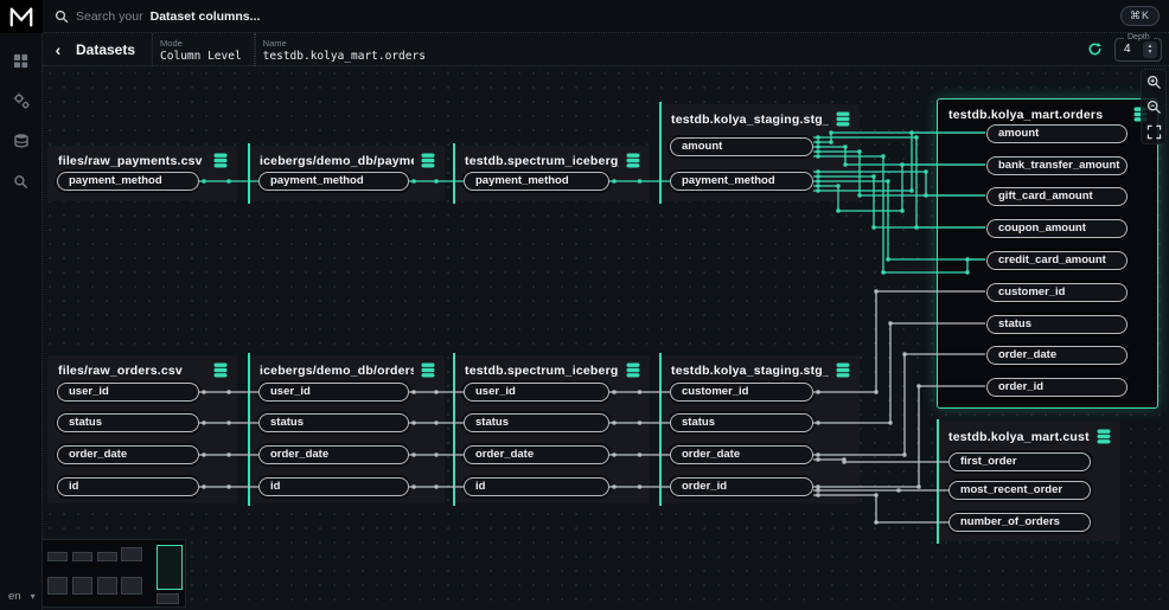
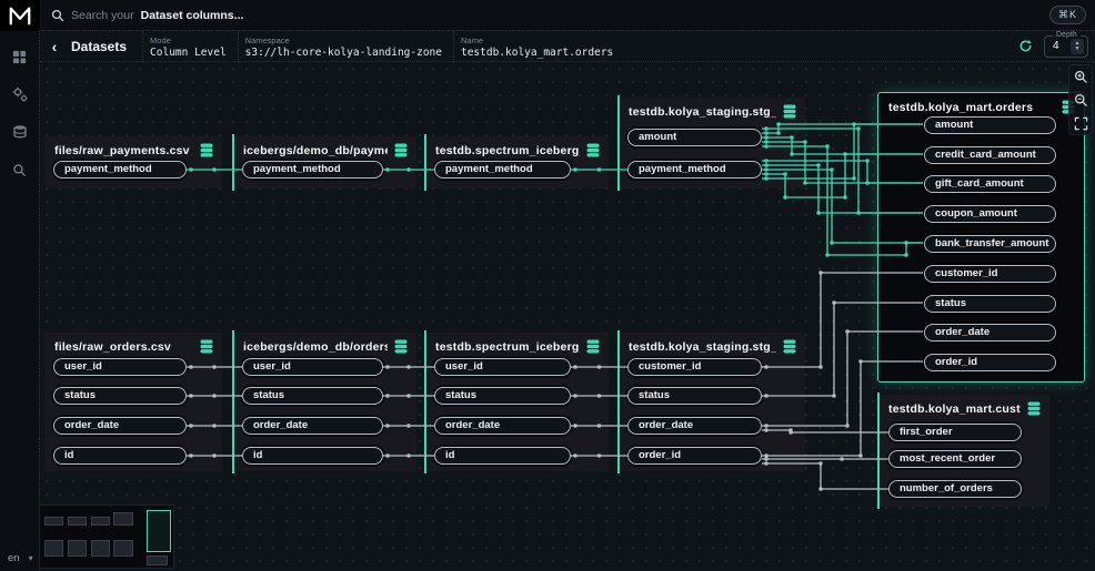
  Search your
  Dataset columns...
  ⌘K
  en
  ▾
  ‹
  Datasets
  Mode
  Column Level
+ Namespace
+ s3://lh-core-kolya-landing-zone
  Name
  testdb.kolya_mart.orders
  4
  files/raw_payments.csv
  payment_method
  icebergs/demo_db/paym
  payment_method
  testdb.spectrum_iceberg
  payment_method
  testdb.kolya_staging.stg_
  amount
  payment_method
  testdb.kolya_mart.orders
  amount
- bank_transfer_amount
+ credit_card_amount
  gift_card_amount
  coupon_amount
- credit_card_amount
+ bank_transfer_amount
  customer_id
  status
  order_date
  order_id
  files/raw_orders.csv
  user_id
  status
  order_date
  id
  icebergs/demo_db/orders
  user_id
  status
  order_date
  id
  testdb.spectrum_iceberg
  user_id
  status
  order_date
  id
  testdb.kolya_staging.stg_
  customer_id
  status
  order_date
  order_id
  testdb.kolya_mart.cust
  first_order
  most_recent_order
  number_of_orders
